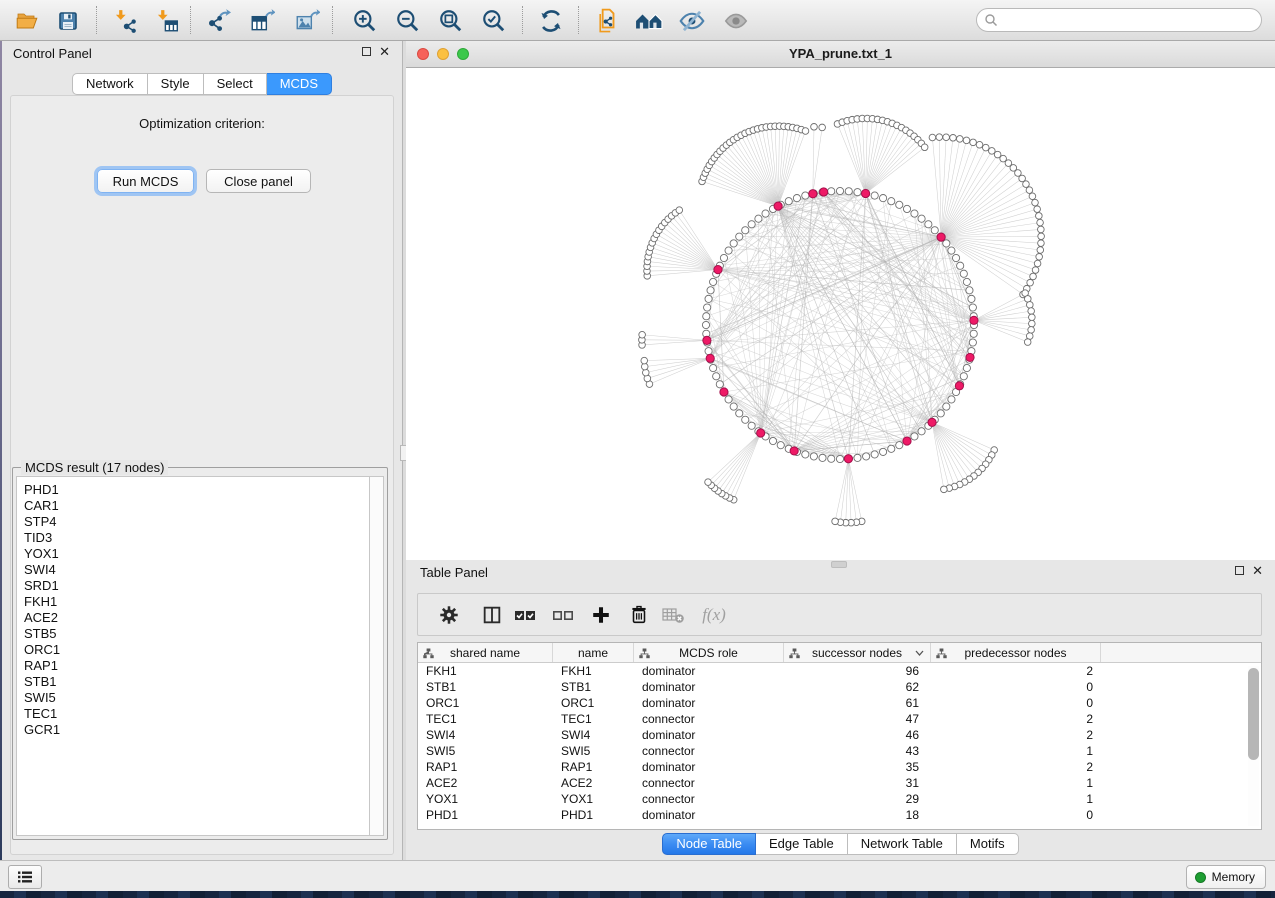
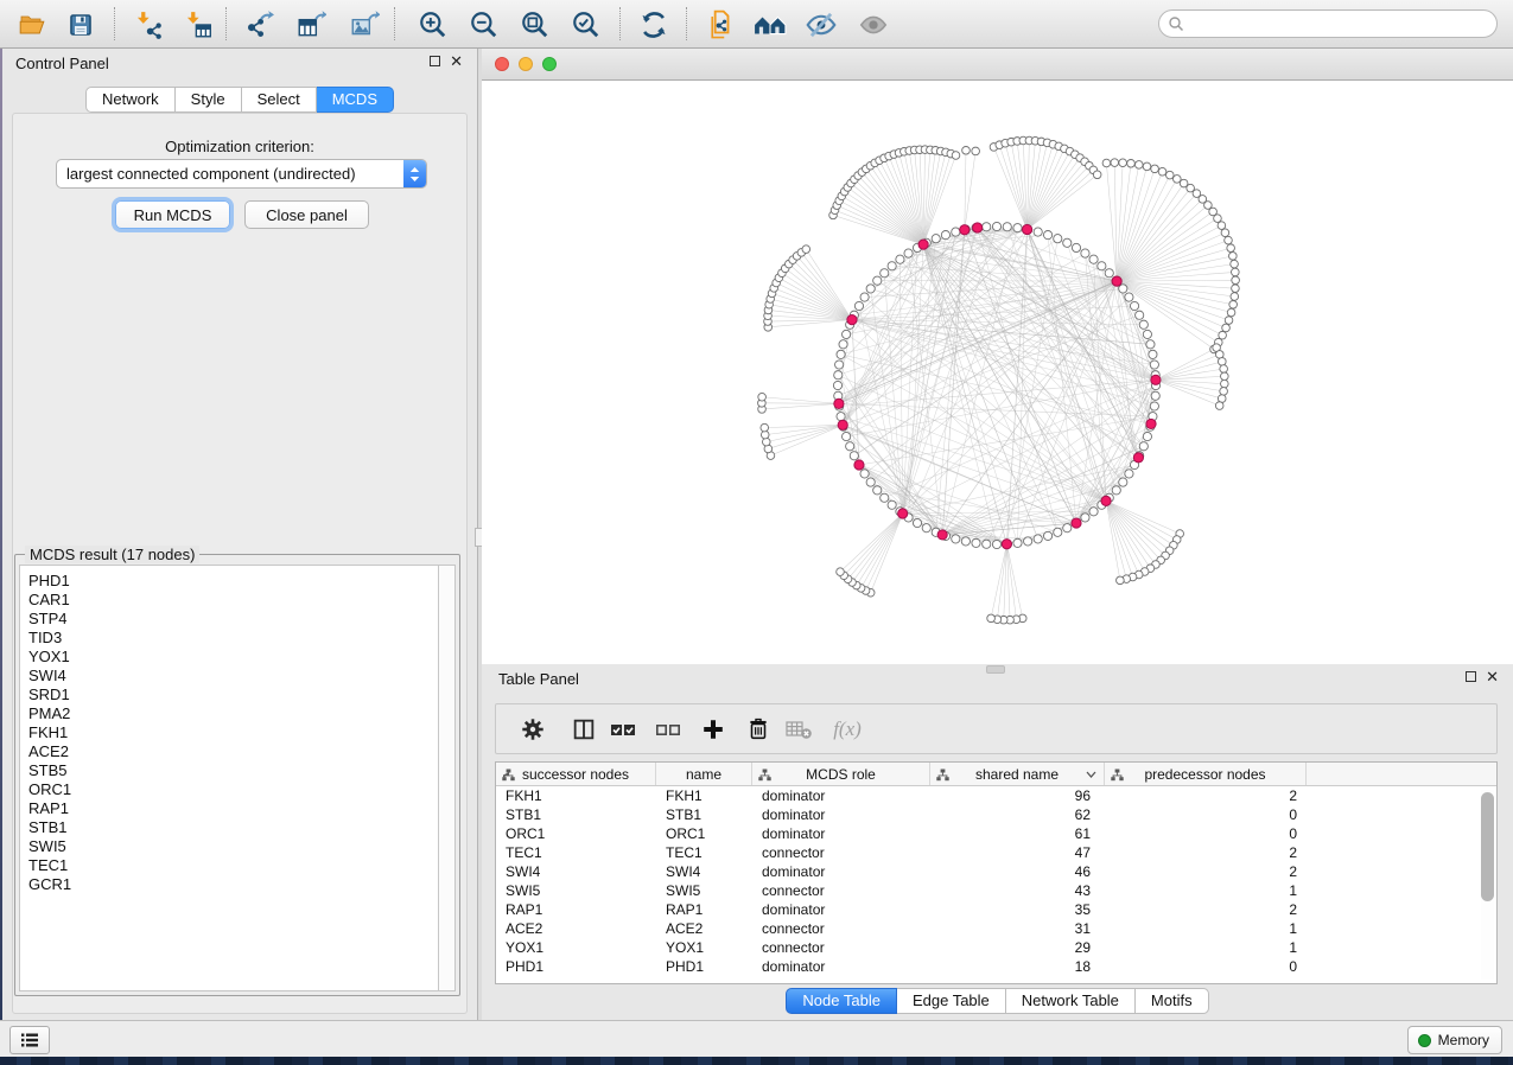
  Control Panel
  ✕
  Network
  Style
  Select
  MCDS
  Optimization criterion:
+ largest connected component (undirected)
  Run MCDS
  Close panel
  MCDS result (17 nodes)
  PHD1
  CAR1
  STP4
  TID3
  YOX1
  SWI4
  SRD1
+ PMA2
  FKH1
  ACE2
  STB5
  ORC1
  RAP1
  STB1
  SWI5
  TEC1
  GCR1
- YPA_prune.txt_1
  Table Panel
  ✕
  f(x)
- shared name
+ successor nodes
  name
  MCDS role
- successor nodes
+ shared name
  predecessor nodes
  FKH1
  FKH1
  dominator
  96
  2
  STB1
  STB1
  dominator
  62
  0
  ORC1
  ORC1
  dominator
  61
  0
  TEC1
  TEC1
  connector
  47
  2
  SWI4
  SWI4
  dominator
  46
  2
  SWI5
  SWI5
  connector
  43
  1
  RAP1
  RAP1
  dominator
  35
  2
  ACE2
  ACE2
  connector
  31
  1
  YOX1
  YOX1
  connector
  29
  1
  PHD1
  PHD1
  dominator
  18
  0
  Node Table
  Edge Table
  Network Table
  Motifs
  Memory
